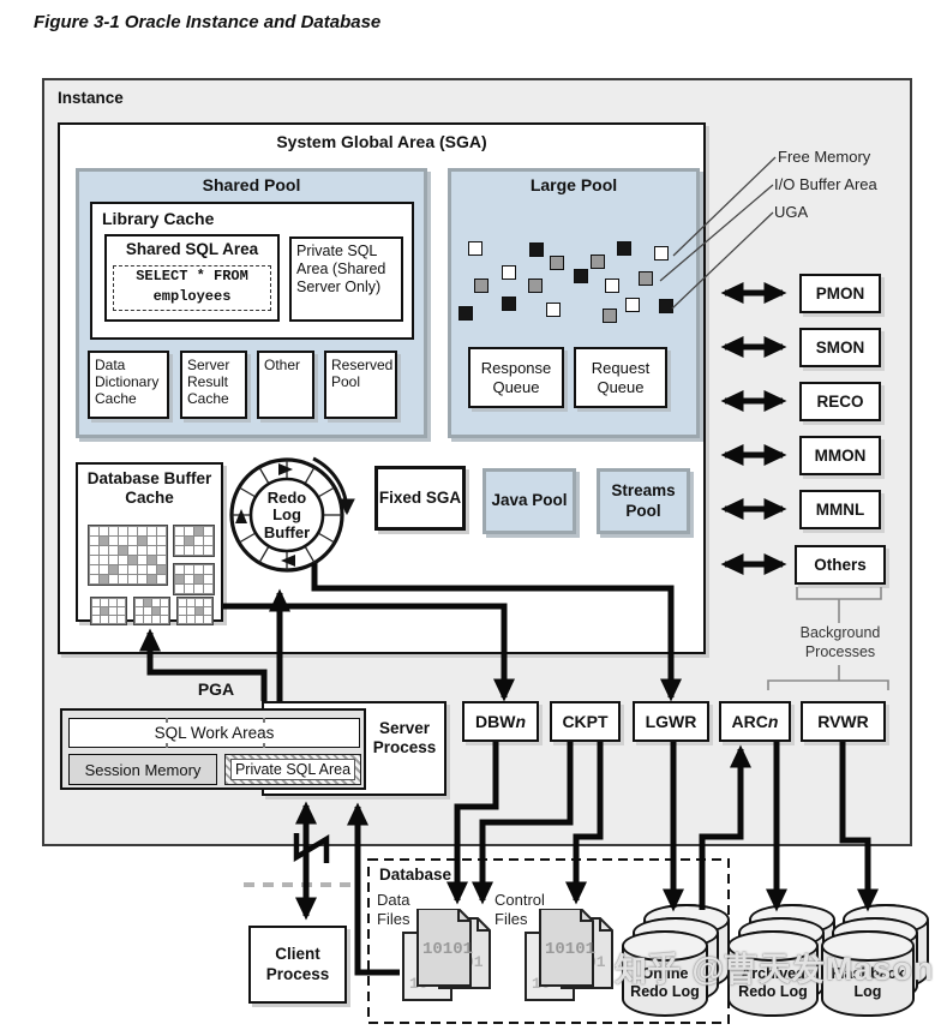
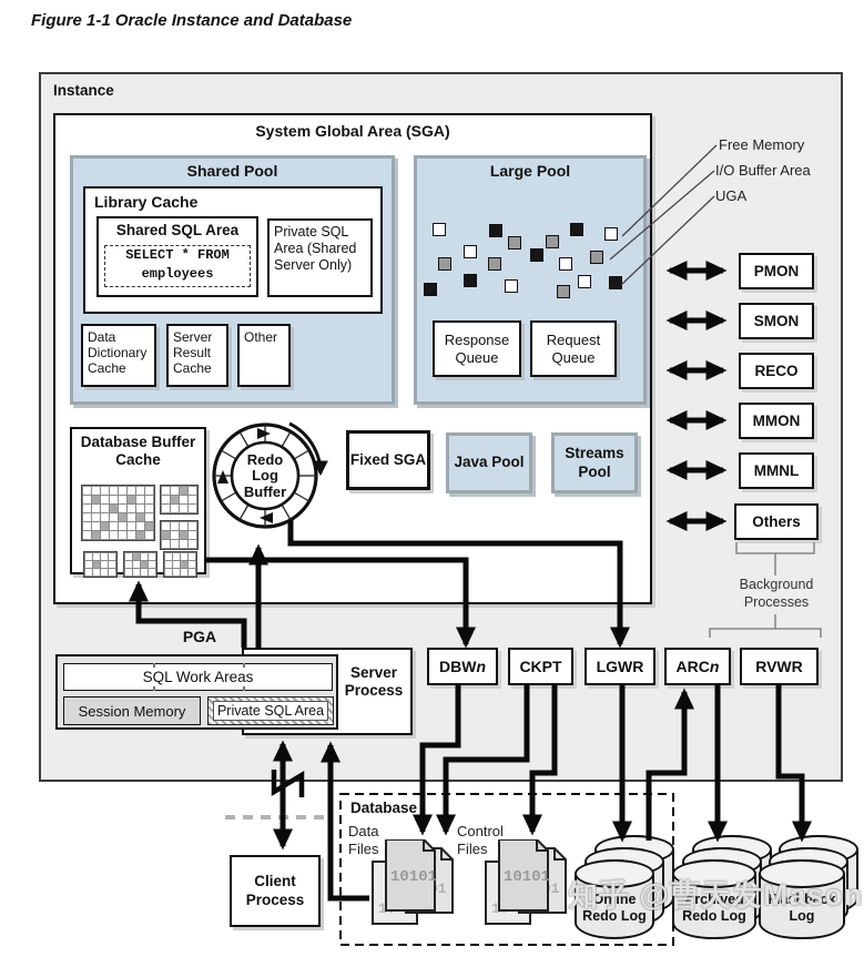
- Figure 3-1 Oracle Instance and Database
+ Figure 1-1 Oracle Instance and Database
  Instance
  System Global Area (SGA)
  Shared Pool
  Library Cache
  Shared SQL Area
  SELECT * FROM
  employees
  Private SQL Area (Shared Server Only)
  Data Dictionary Cache
  Server Result Cache
  Other
- Reserved Pool
  Large Pool
  Response Queue
  Request Queue
  Free Memory
  I/O Buffer Area
  UGA
  PMON
  SMON
  RECO
  MMON
  MMNL
  Others
  Background Processes
  Database Buffer Cache
  Redo Log Buffer
  Fixed SGA
  Java Pool
  Streams Pool
  Server Process
  PGA
  SQL Work Areas
  Session Memory
  Private SQL Area
  DBW
  n
  CKPT
  LGWR
  ARC
  n
  RVWR
  Client Process
  Database
  Data Files
  Control Files
  10101
  10101
  Online
  Redo Log
  Archived
  Redo Log
  Flashback
  Log
  知乎 @曹天发Mason
